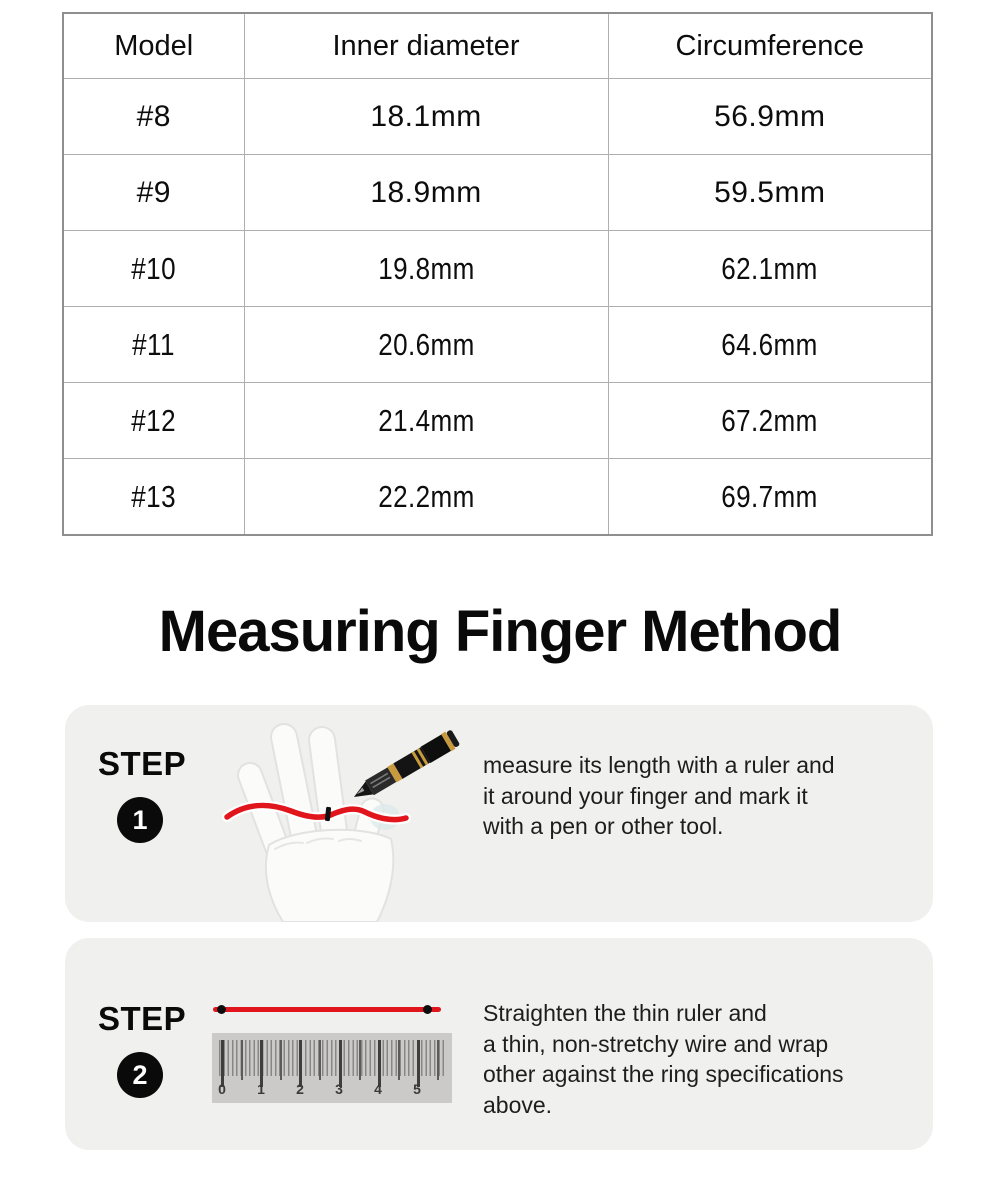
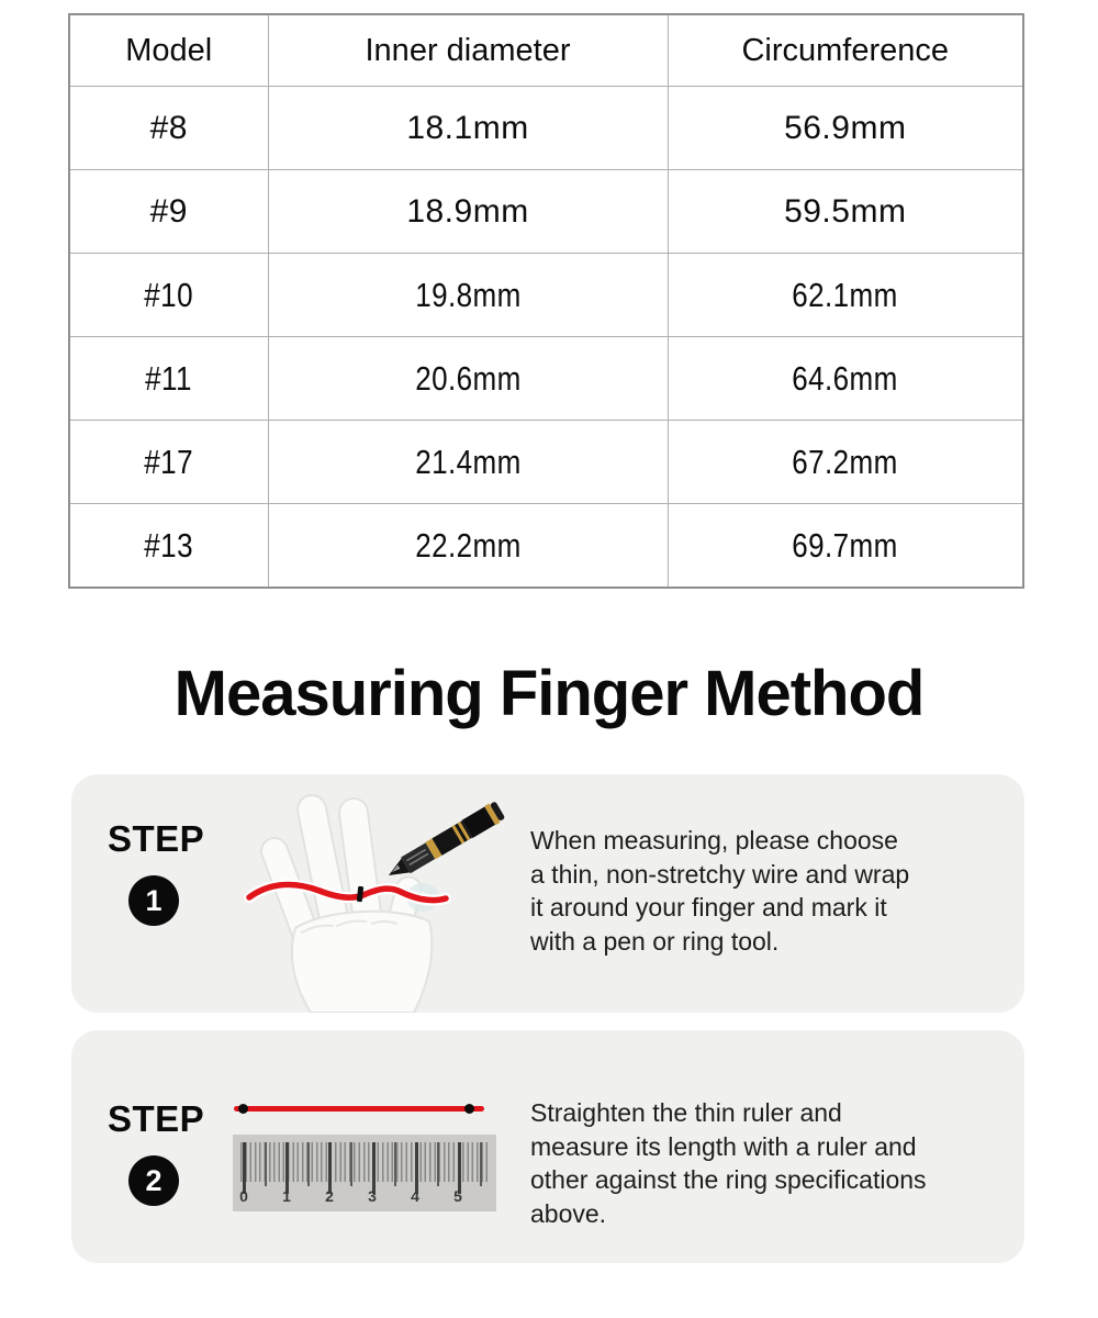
  Model	Inner diameter	Circumference
  #8	18.1mm	56.9mm
  #9	18.9mm	59.5mm
  #10	19.8mm	62.1mm
  #11	20.6mm	64.6mm
- #12	21.4mm	67.2mm
+ #17	21.4mm	67.2mm
  #13	22.2mm	69.7mm
  Measuring Finger Method
  STEP
  1
+ When measuring, please choose
- measure its length with a ruler and
+ a thin, non-stretchy wire and wrap
  it around your finger and mark it
- with a pen or other tool.
+ with a pen or ring tool.
  STEP
  2
  0
  1
  2
  3
  4
  5
  Straighten the thin ruler and
- a thin, non-stretchy wire and wrap
+ measure its length with a ruler and
  other against the ring specifications
  above.
